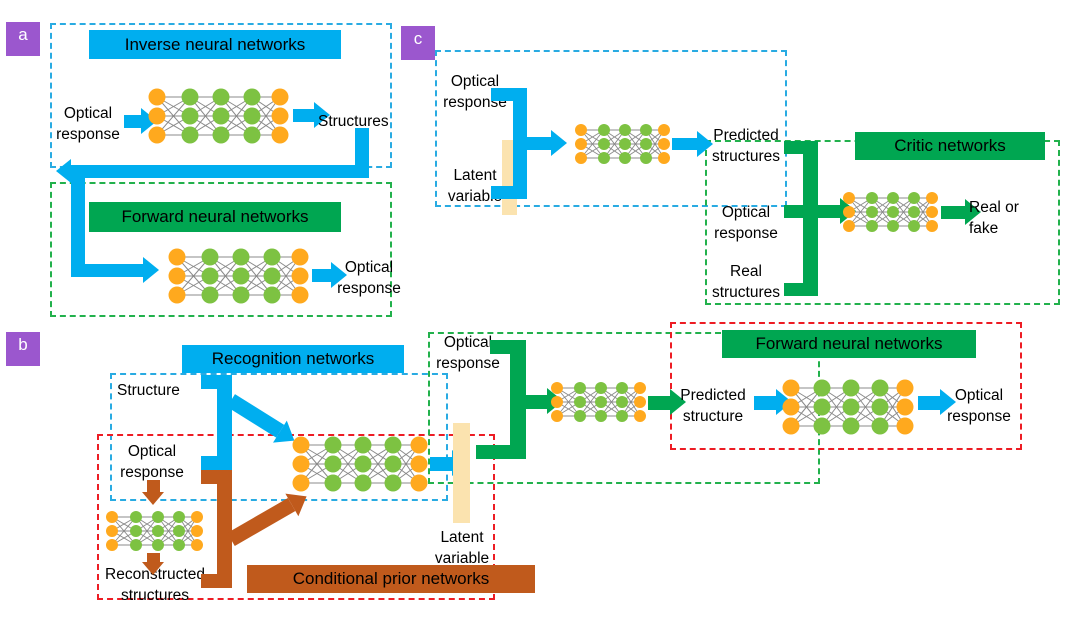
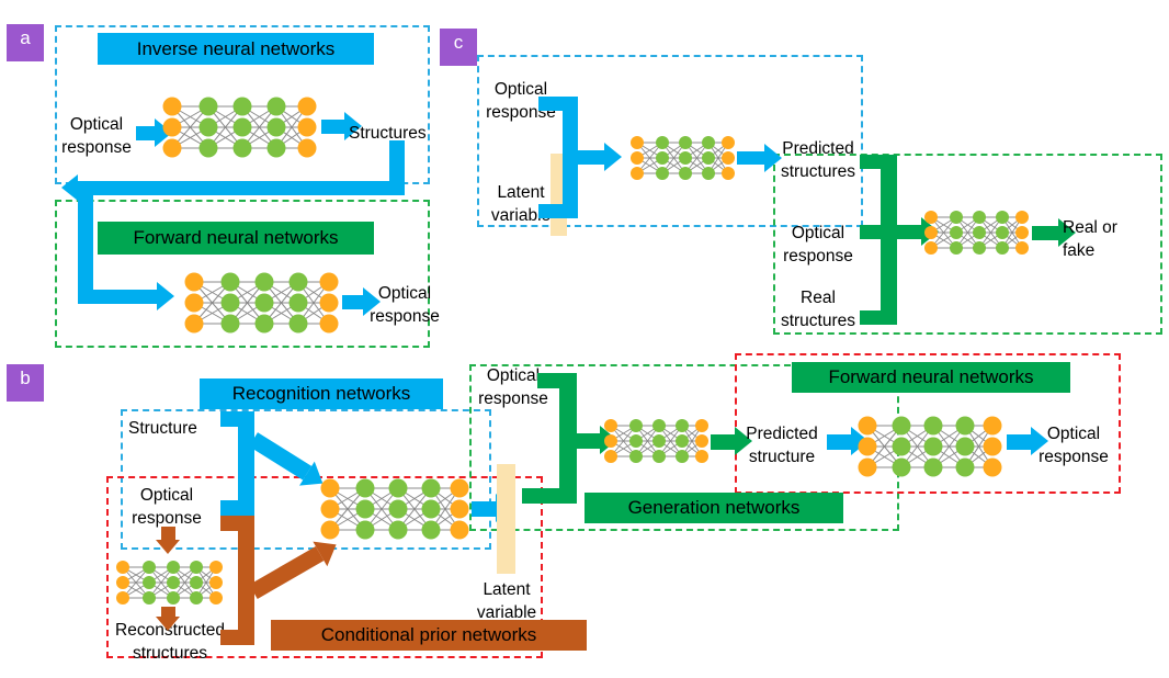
  a
  Inverse neural networks
  Forward neural networks
  Optical
  response
  Structures
  Optical
  response
  c
- Critic networks
  Optical
  response
  Latent
  variab
  Predicted
  structures
  Optical
  response
  Real
  structures
  Real or
  fake
  b
  Recognition networks
  Conditional prior networks
+ Generation networks
  Forward neural networks
  Structure
  Optical
  response
  Reconstructe
  structures
  Latent
  variable
  Optica
  response
  Predicted
  structure
  Optical
  response
